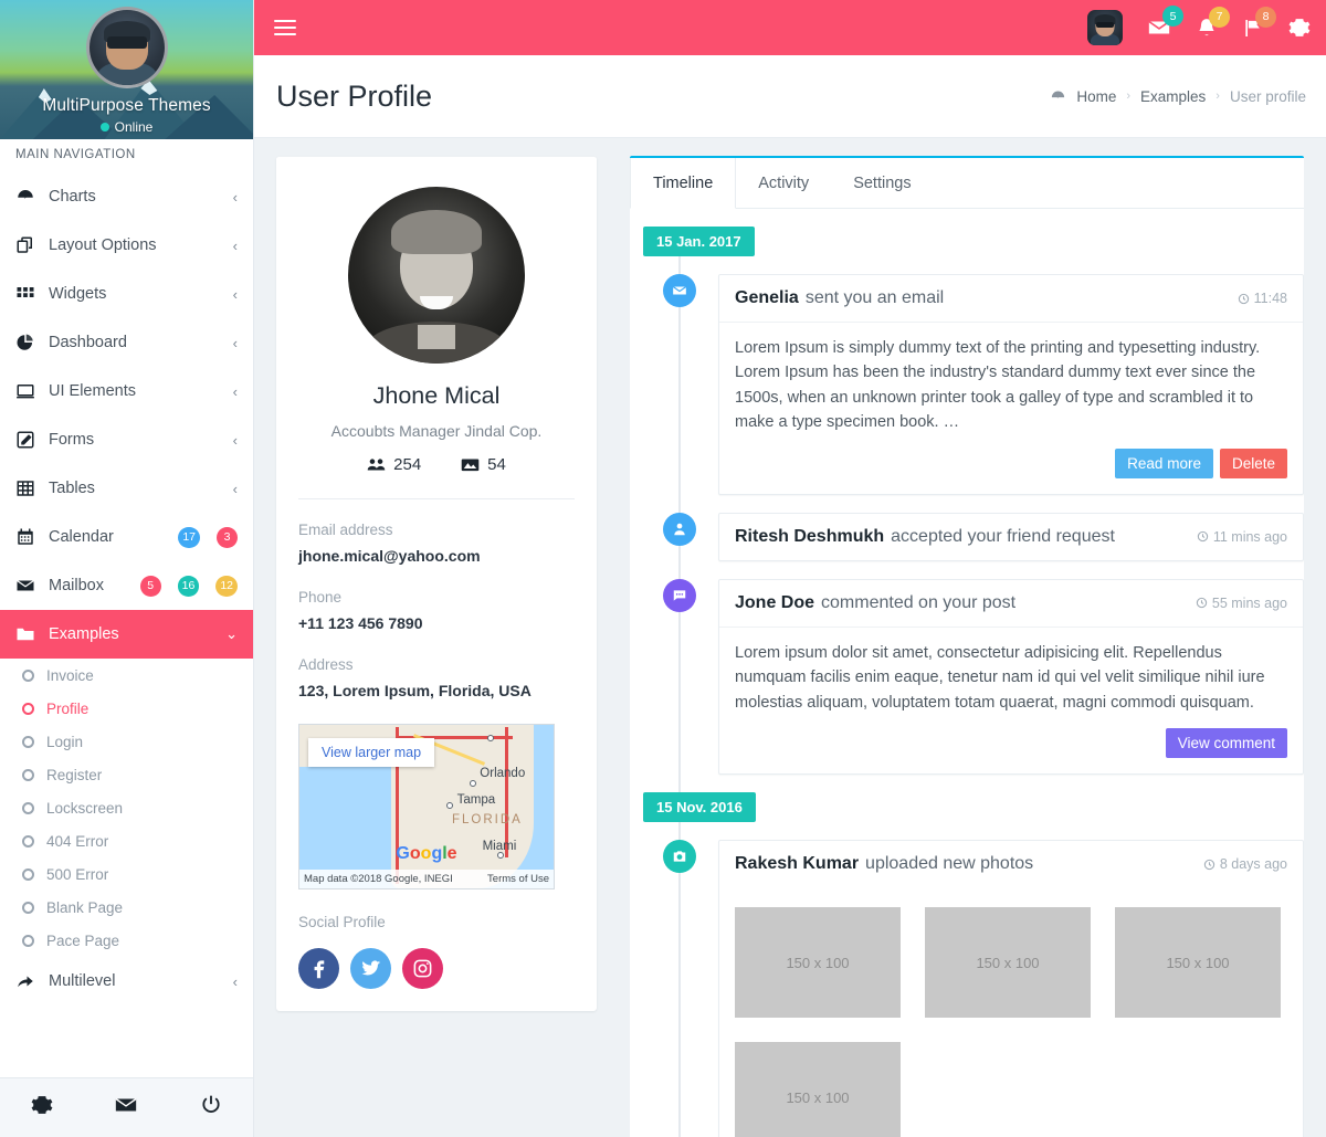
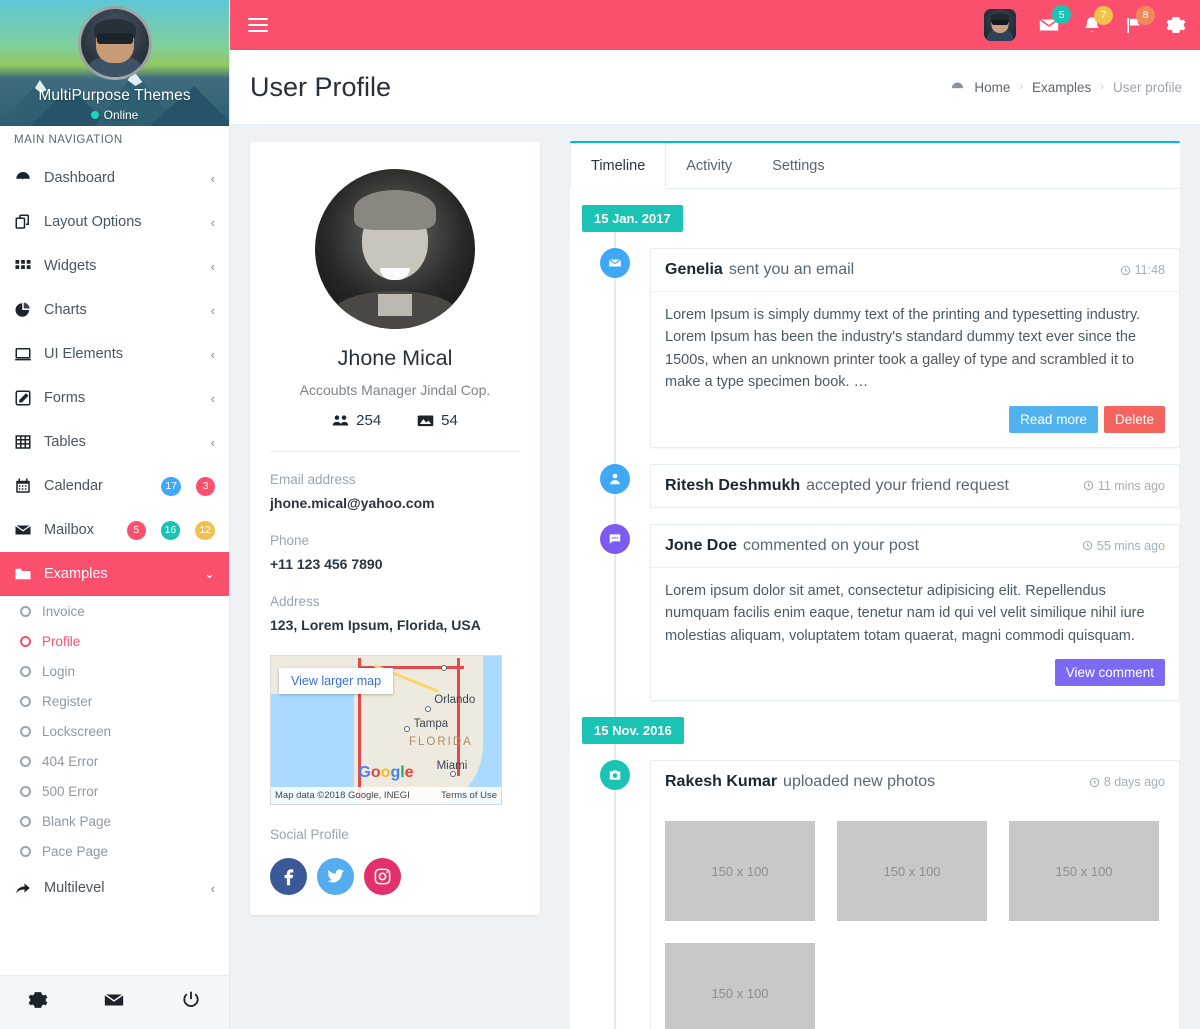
  MultiPurpose Themes
  Online
  MAIN NAVIGATION
- Charts
+ Dashboard
  ‹
  Layout Options
  ‹
  Widgets
  ‹
- Dashboard
+ Charts
  ‹
  UI Elements
  ‹
  Forms
  ‹
  Tables
  ‹
  Calendar
  17
  3
  Mailbox
  5
  16
  12
  Examples
  ⌄
  Invoice
  Profile
  Login
  Register
  Lockscreen
  404 Error
  500 Error
  Blank Page
  Pace Page
  Multilevel
  ‹
  5
  7
  8
  User Profile
  Home
  ›
  Examples
  ›
  User profile
  Jhone Mical
  Accoubts Manager Jindal Cop.
  254
  54
  Email address
  jhone.mical@yahoo.com
  Phone
  +11 123 456 7890
  Address
  123, Lorem Ipsum, Florida, USA
  Orlando
  Tampa
  FLORIDA
  Miami
  View larger map
  Google
  Map data ©2018 Google, INEGI
  Terms of Use
  Social Profile
  Timeline
  Activity
  Settings
  15 Jan. 2017
  Genelia
  sent you an email
  11:48
  Lorem Ipsum is simply dummy text of the printing and typesetting industry. Lorem Ipsum has been the industry's standard dummy text ever since the 1500s, when an unknown printer took a galley of type and scrambled it to make a type specimen book. …
  Read more
  Delete
  Ritesh Deshmukh
  accepted your friend request
  11 mins ago
  Jone Doe
  commented on your post
  55 mins ago
  Lorem ipsum dolor sit amet, consectetur adipisicing elit. Repellendus numquam facilis enim eaque, tenetur nam id qui vel velit similique nihil iure molestias aliquam, voluptatem totam quaerat, magni commodi quisquam.
  View comment
  15 Nov. 2016
  Rakesh Kumar
  uploaded new photos
  8 days ago
  150 x 100
  150 x 100
  150 x 100
  150 x 100
